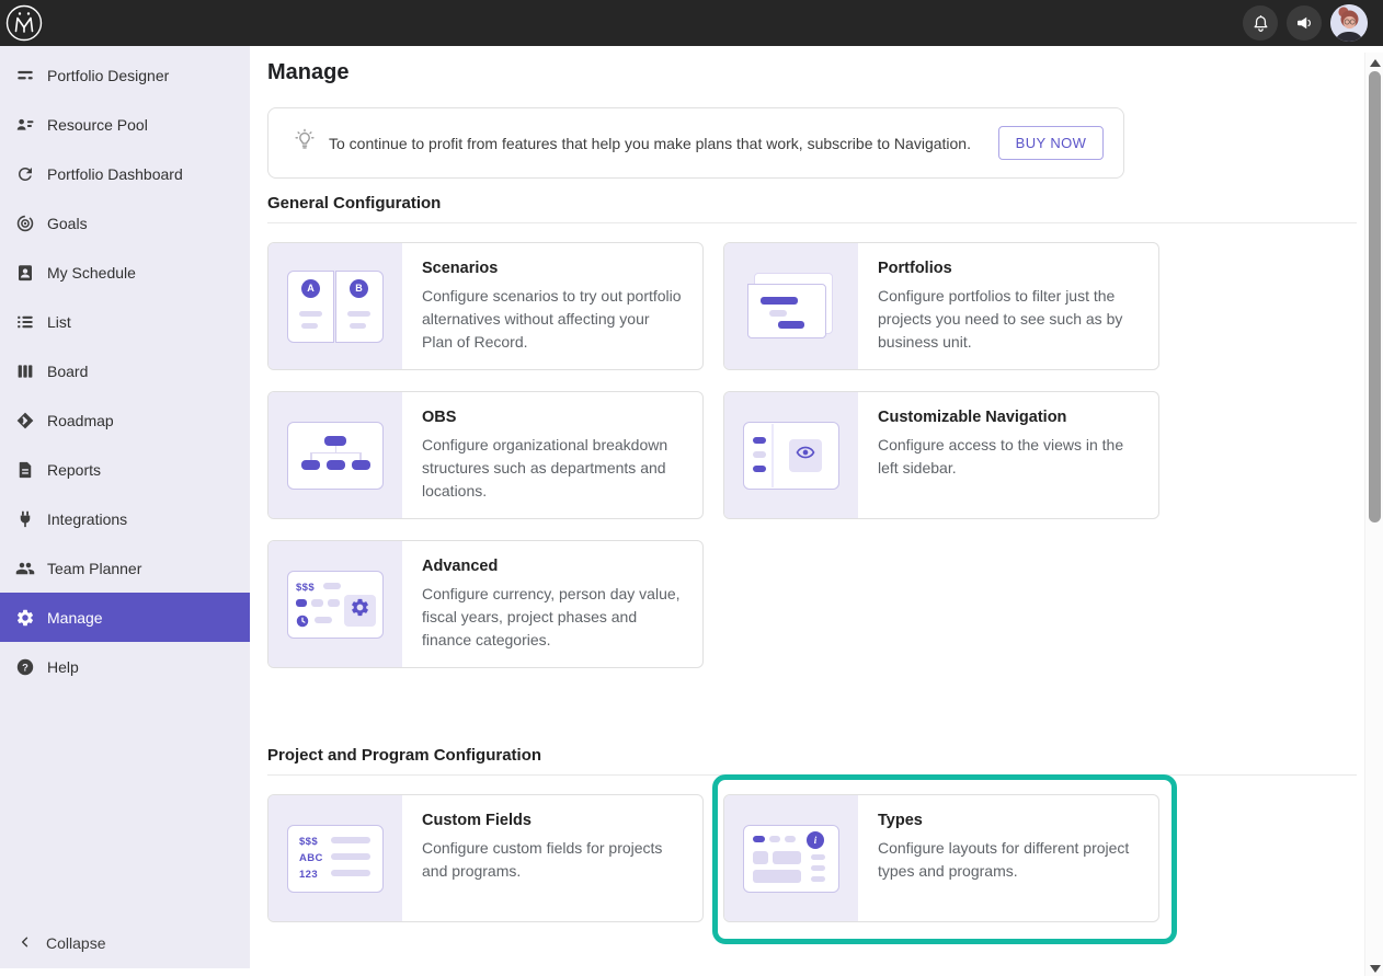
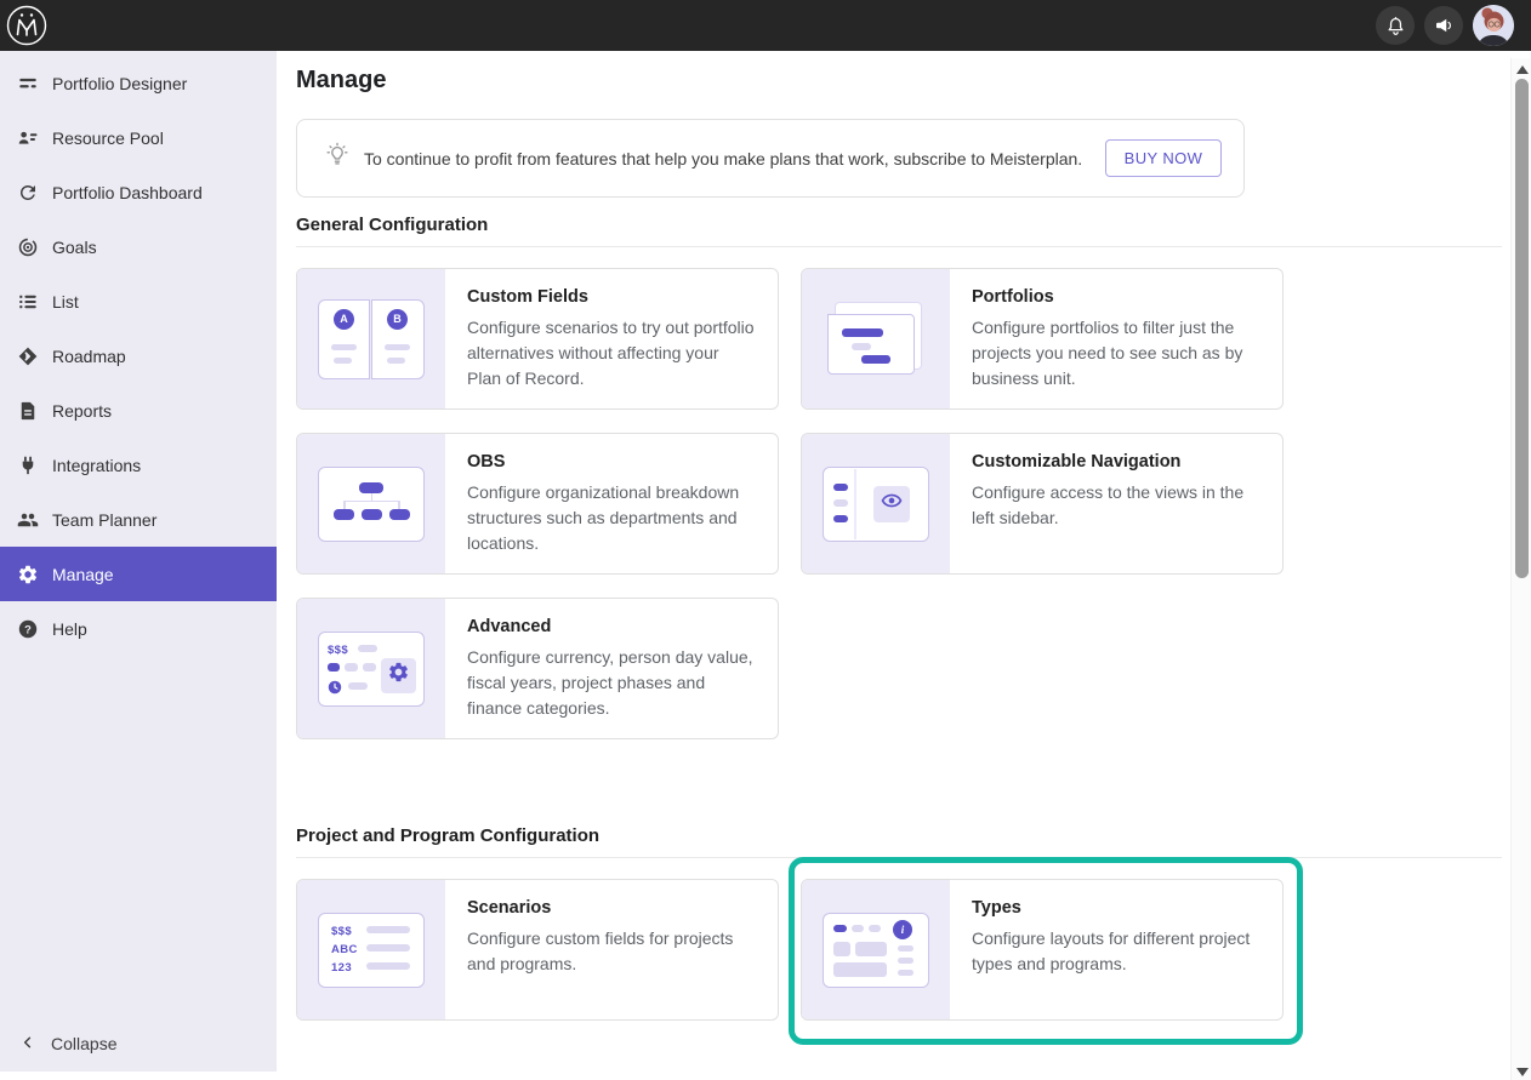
  Portfolio Designer
  Resource Pool
  Portfolio Dashboard
  Goals
- My Schedule
  List
- Board
  Roadmap
  Reports
  Integrations
  Team Planner
  Manage
  ?
  Help
  Collapse
  Manage
- To continue to profit from features that help you make plans that work, subscribe to Navigation.
+ To continue to profit from features that help you make plans that work, subscribe to Meisterplan.
  BUY NOW
  General Configuration
  A
  B
- Scenarios
+ Custom Fields
  Configure scenarios to try out portfolio alternatives without affecting your Plan of Record.
  Portfolios
  Configure portfolios to filter just the projects you need to see such as by business unit.
  OBS
  Configure organizational breakdown structures such as departments and locations.
  Customizable Navigation
  Configure access to the views in the left sidebar.
  $$$
  Advanced
  Configure currency, person day value, fiscal years, project phases and finance categories.
  Project and Program Configuration
  $$$
  ABC
  123
- Custom Fields
+ Scenarios
  Configure custom fields for projects and programs.
  i
  Types
  Configure layouts for different project types and programs.
